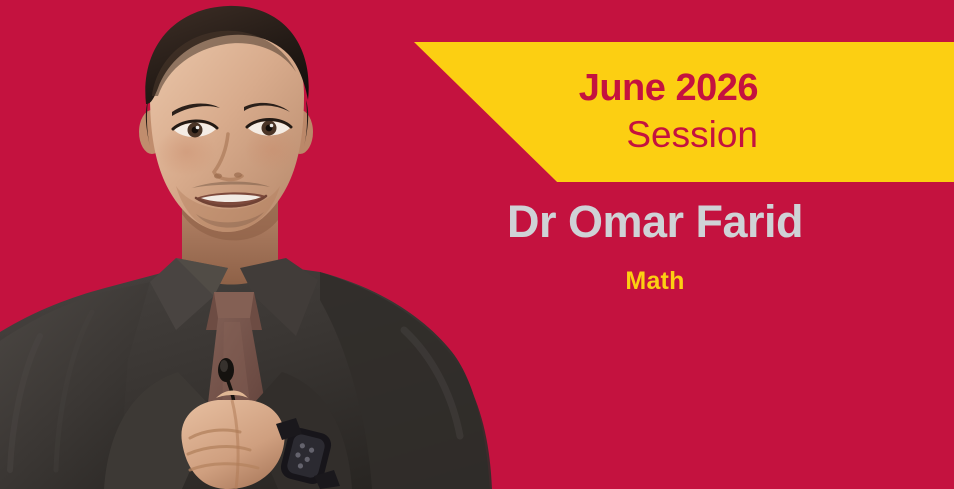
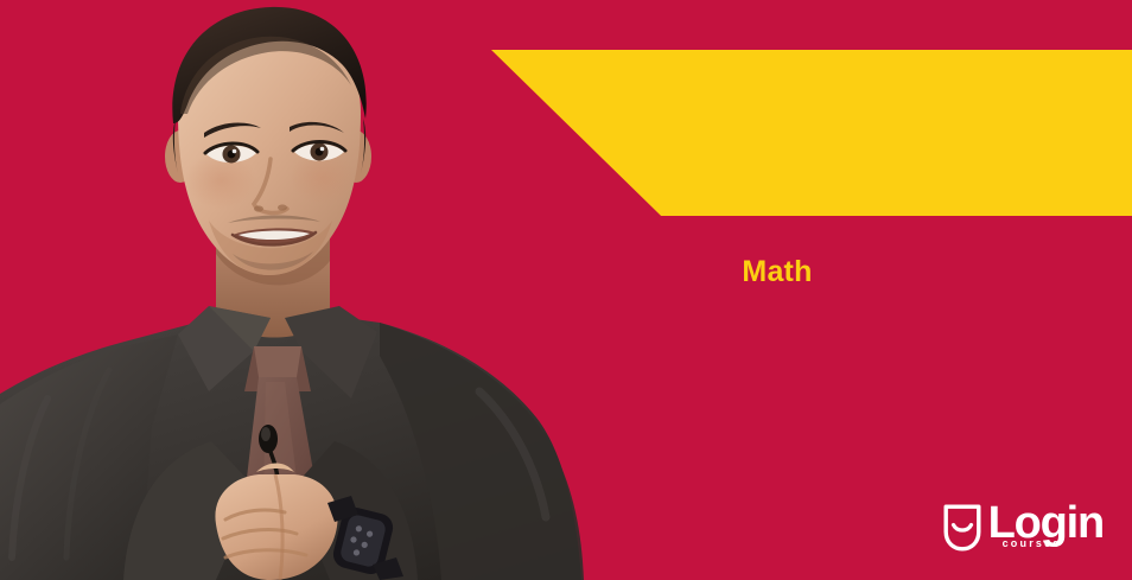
- June 2026
- Session
- Dr Omar Farid
  Math
+ Login
+ courses
